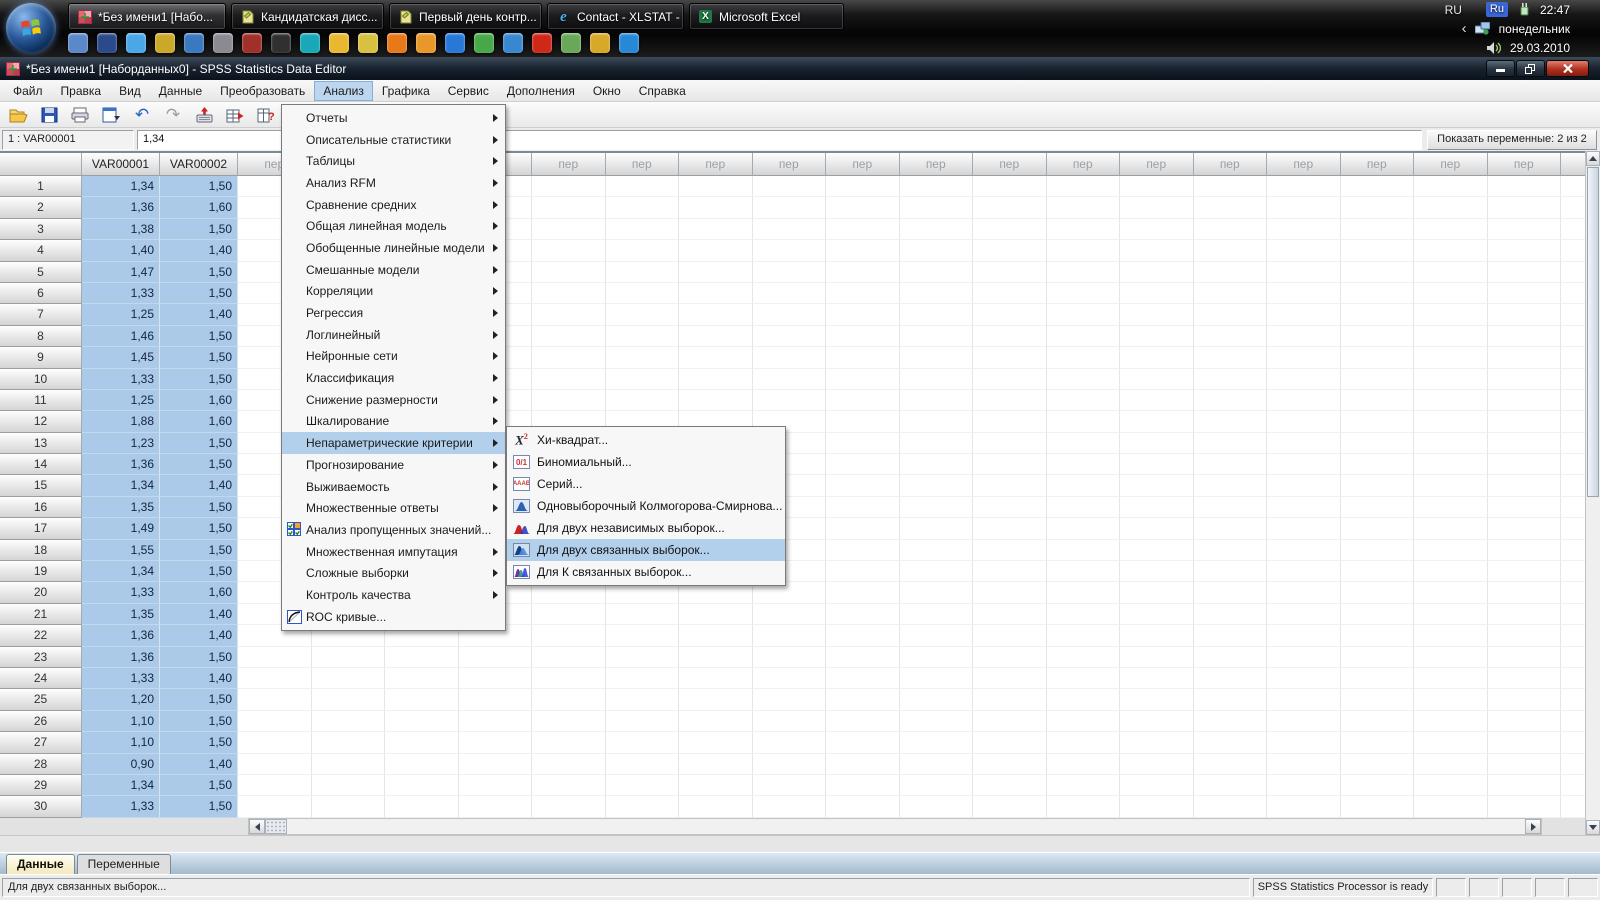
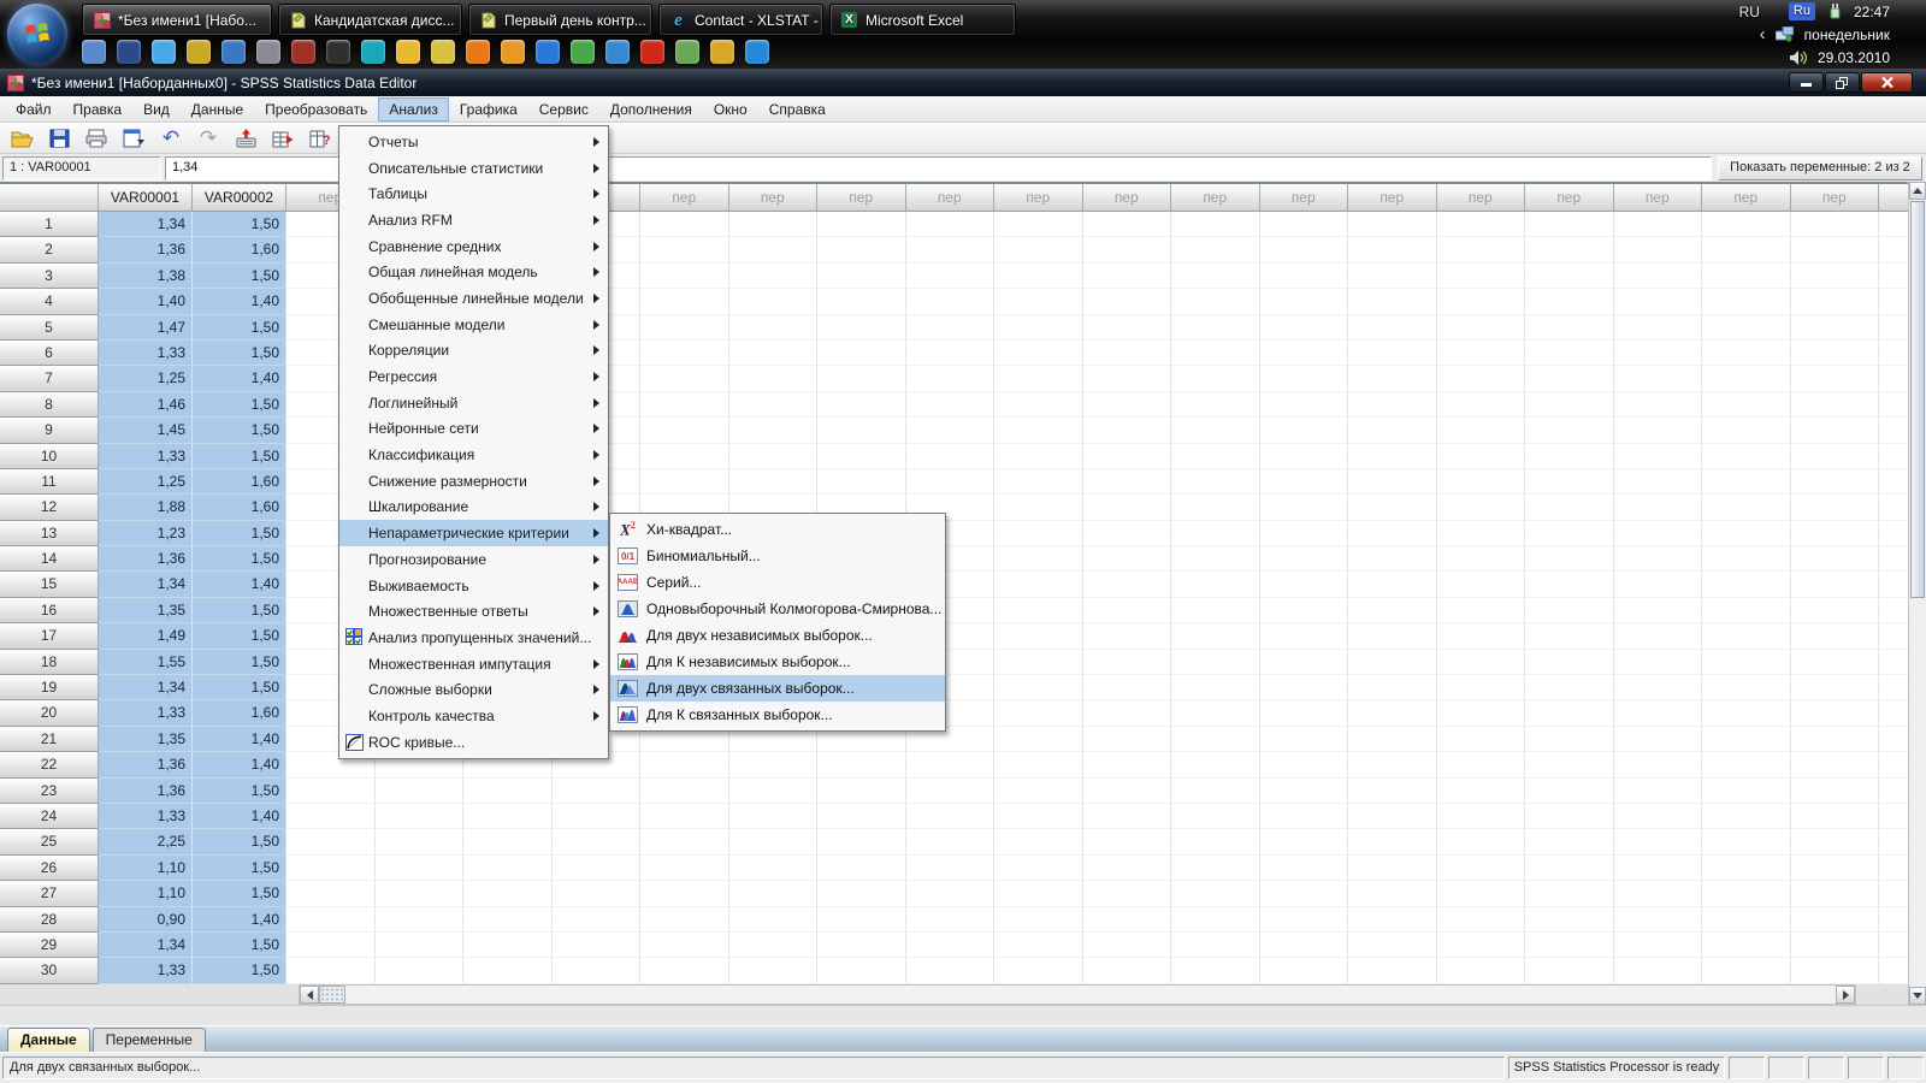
  *Без имени1 [Наборданных0] - SPSS Statistics Data Editor
  Файл
  Правка
  Вид
  Данные
  Преобразовать
  Анализ
  Графика
  Сервис
  Дополнения
  Окно
  Справка
  ↶
  ↷
  ?
  1 : VAR00001
  1,34
  Показать переменные: 2 из 2
  VAR00001
  VAR00002
  пер
  пер
  пер
  пер
  пер
  пер
  пер
  пер
  пер
  пер
  пер
  пер
  пер
  пер
  1
  1,34
  1,50
  2
  1,36
  1,60
  3
  1,38
  1,50
  4
  1,40
  1,40
  5
  1,47
  1,50
  6
  1,33
  1,50
  7
  1,25
  1,40
  8
  1,46
  1,50
  9
  1,45
  1,50
  10
  1,33
  1,50
  11
  1,25
  1,60
  12
  1,88
  1,60
  13
  1,23
  1,50
  14
  1,36
  1,50
  15
  1,34
  1,40
  16
  1,35
  1,50
  17
  1,49
  1,50
  18
  1,55
  1,50
  19
  1,34
  1,50
  20
  1,33
  1,60
  21
  1,35
  1,40
  22
  1,36
  1,40
  23
  1,36
  1,50
  24
  1,33
  1,40
  25
- 1,20
+ 2,25
  1,50
  26
  1,10
  1,50
  27
  1,10
  1,50
  28
  0,90
  1,40
  29
  1,34
  1,50
  30
  1,33
  1,50
  Данные
  Переменные
  Для двух связанных выборок...
  SPSS Statistics Processor is ready
  Отчеты
  Описательные статистики
  Таблицы
  Анализ RFM
  Сравнение средних
  Общая линейная модель
  Обобщенные линейные модели
  Смешанные модели
  Корреляции
  Регрессия
  Логлинейный
  Нейронные сети
  Классификация
  Снижение размерности
  Шкалирование
  Непараметрические критерии
  Прогнозирование
  Выживаемость
  Множественные ответы
  Анализ пропущенных значений...
  Множественная импутация
  Сложные выборки
  Контроль качества
  ROC кривые...
  X2
  Хи-квадрат...
  0/1
  Биномиальный...
  Серий...
  Одновыборочный Колмогорова-Смирнова...
  Для двух независимых выборок...
+ Для К независимых выборок...
  Для двух связанных выборок...
  Для К связанных выборок...
  *Без имени1 [Набо...
  Кандидатская дисс...
  Первый день контр...
  e
  Contact - XLSTAT -
  X
  Microsoft Excel
  RU
  Ru
  22:47
  ‹
  понедельник
  29.03.2010
